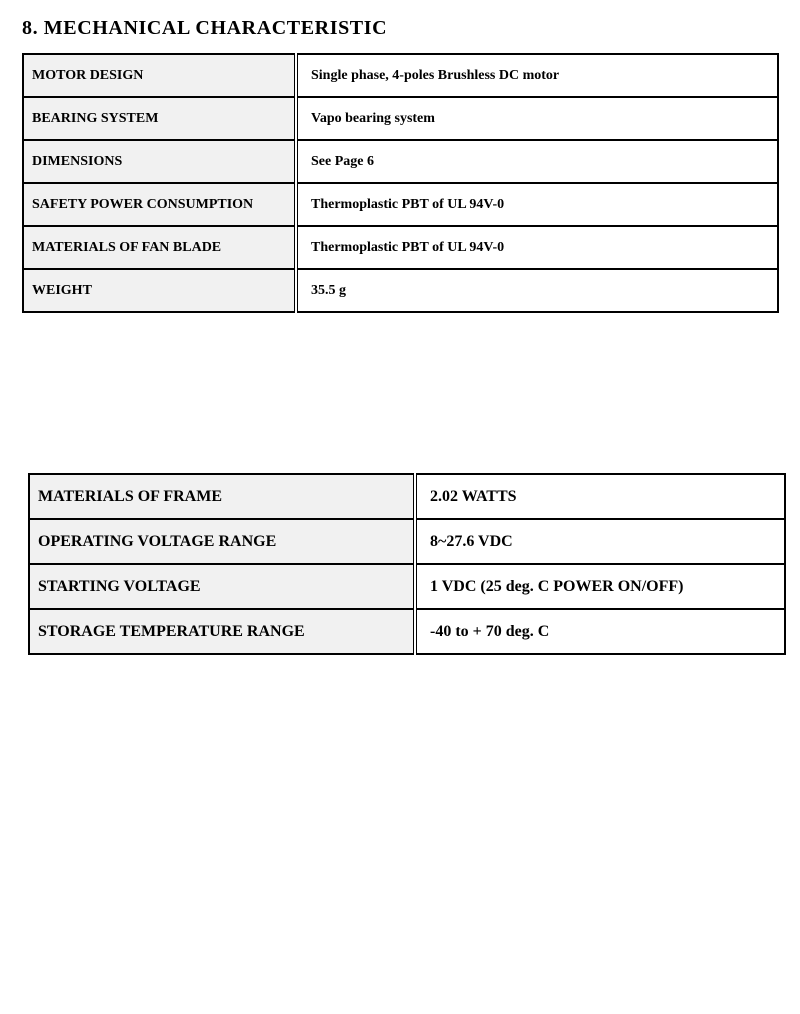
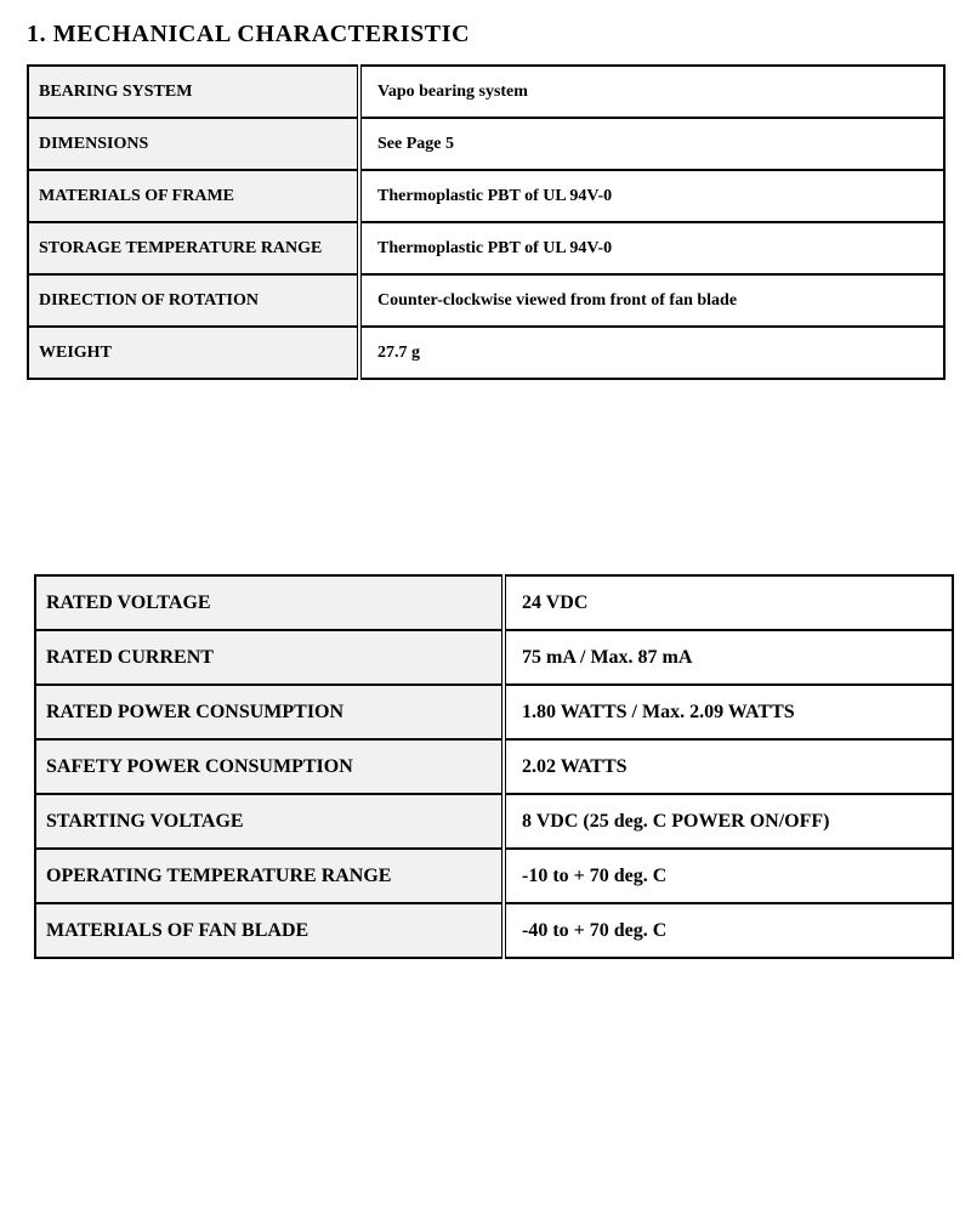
- 8. MECHANICAL CHARACTERISTIC
+ 1. MECHANICAL CHARACTERISTIC
- MOTOR DESIGN	Single phase, 4-poles Brushless DC motor
  BEARING SYSTEM	Vapo bearing system
- DIMENSIONS	See Page 6
+ DIMENSIONS	See Page 5
- SAFETY POWER CONSUMPTION	Thermoplastic PBT of UL 94V-0
+ MATERIALS OF FRAME	Thermoplastic PBT of UL 94V-0
- MATERIALS OF FAN BLADE	Thermoplastic PBT of UL 94V-0
+ STORAGE TEMPERATURE RANGE	Thermoplastic PBT of UL 94V-0
+ DIRECTION OF ROTATION	Counter-clockwise viewed from front of fan blade
- WEIGHT	35.5 g
+ WEIGHT	27.7 g
+ RATED VOLTAGE	24 VDC
+ RATED CURRENT	75 mA / Max. 87 mA
+ RATED POWER CONSUMPTION	1.80 WATTS / Max. 2.09 WATTS
- MATERIALS OF FRAME	2.02 WATTS
+ SAFETY POWER CONSUMPTION	2.02 WATTS
- OPERATING VOLTAGE RANGE	8~27.6 VDC
- STARTING VOLTAGE	1 VDC (25 deg. C POWER ON/OFF)
+ STARTING VOLTAGE	8 VDC (25 deg. C POWER ON/OFF)
+ OPERATING TEMPERATURE RANGE	-10 to + 70 deg. C
- STORAGE TEMPERATURE RANGE	-40 to + 70 deg. C
+ MATERIALS OF FAN BLADE	-40 to + 70 deg. C
